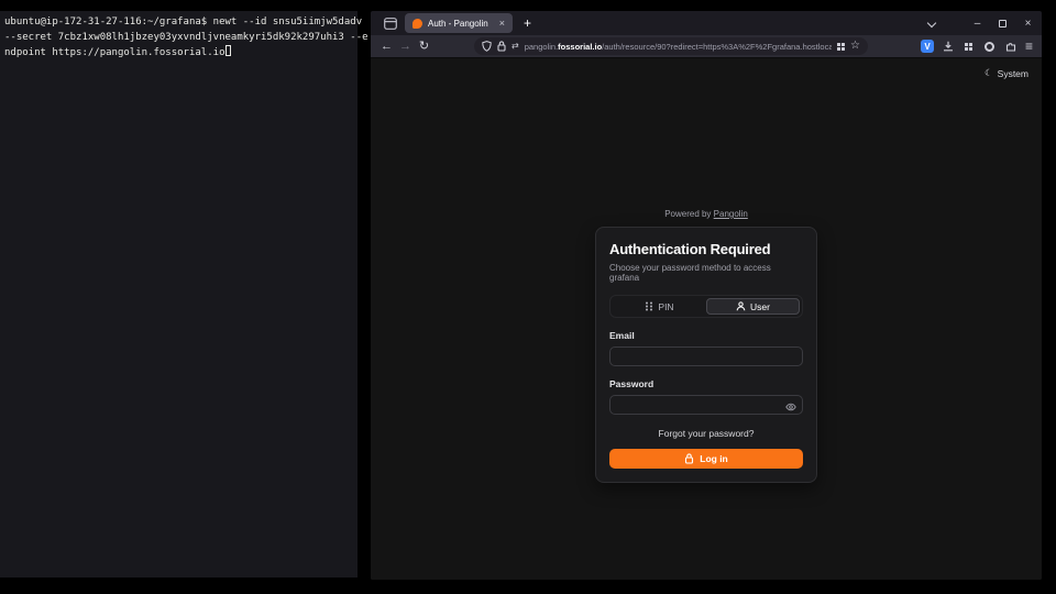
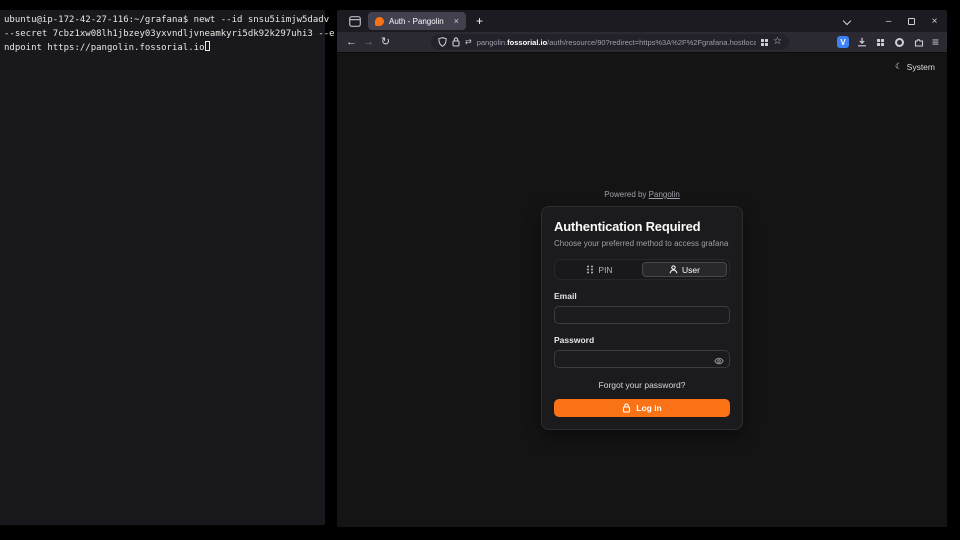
- ubuntu@ip-172-31-27-116:~/grafana$ newt --id snsu5iimjw5dadv
+ ubuntu@ip-172-42-27-116:~/grafana$ newt --id snsu5iimjw5dadv
  --secret 7cbz1xw08lh1jbzey03yxvndljvneamkyri5dk92k297uhi3 --e
  ndpoint https://pangolin.fossorial.io
  Auth - Pangolin
  ×
  +
  –
  ×
  ←
  →
  ↻
  ⇄
  pangolin.fossorial.io/auth/resource/90?redirect=https%3A%2F%2Fgrafana.hostloca
  ☆
  V
  ≡
  ☾
  System
  Powered by Pangolin
  Authentication Required
- Choose your password method to access grafana
+ Choose your preferred method to access grafana
  PIN
  User
  Email
  Password
  Forgot your password?
  Log in
